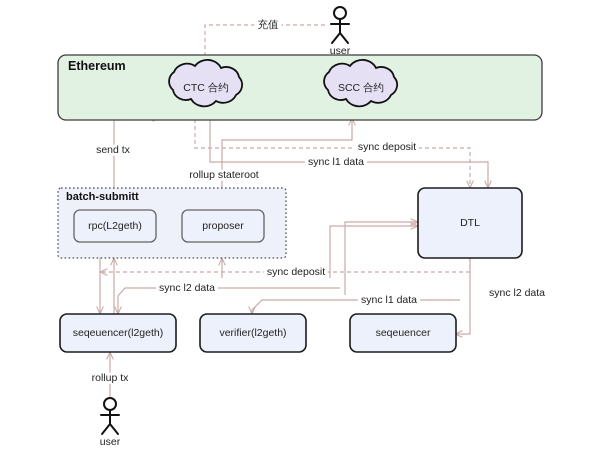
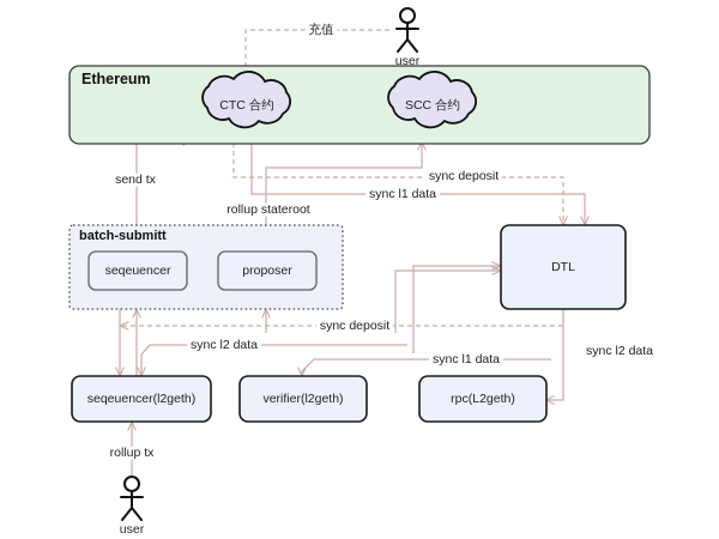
  Ethereum
  batch-submitt
  CTC 合约
  SCC 合约
- rpc(L2geth)
+ seqeuencer
  proposer
  DTL
  seqeuencer(l2geth)
  verifier(l2geth)
- seqeuencer
+ rpc(L2geth)
  user
  user
  充值
  send tx
  rollup stateroot
  sync deposit
  sync l1 data
  sync deposit
  sync l2 data
  sync l1 data
  sync l2 data
  rollup tx
